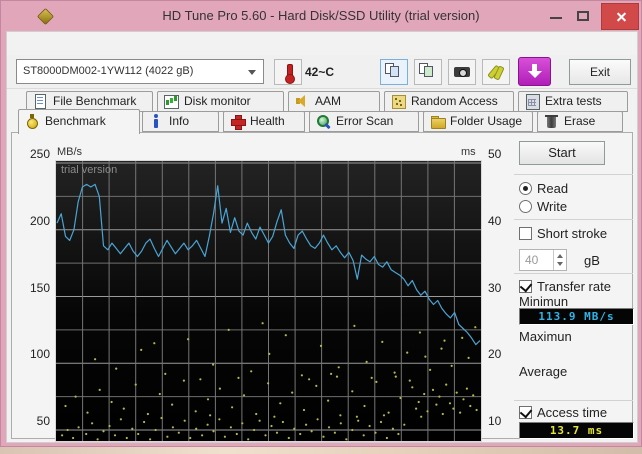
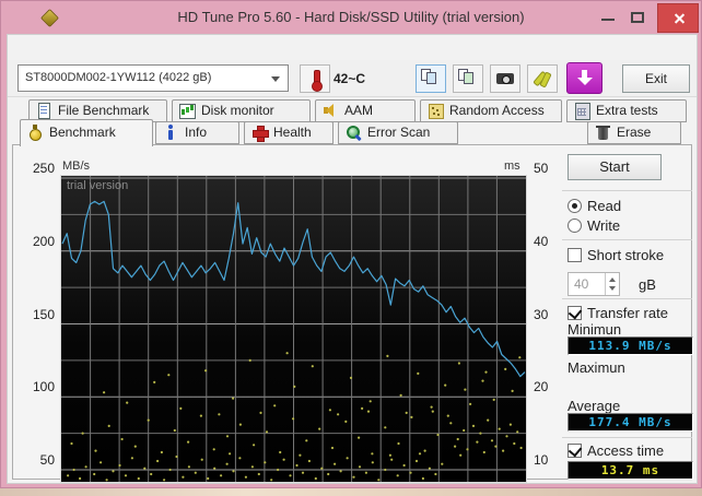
  HD Tune Pro 5.60 - Hard Disk/SSD Utility (trial version)
  ST8000DM002-1YW112 (4022 gB)
  42~C
  Exit
  File Benchmark
  Disk monitor
  AAM
  Random Access
  Extra tests
  Benchmark
  Info
  Health
  Error Scan
- Folder Usage
  Erase
  MB/s
  ms
  250
  200
  150
  100
  50
  50
  40
  30
  20
  10
  trial version
  Start
  Read
  Write
  Short stroke
  40
  gB
  Transfer rate
  Minimun
  113.9 MB/s
  Maximun
  Average
+ 177.4 MB/s
  Access time
  13.7 ms
